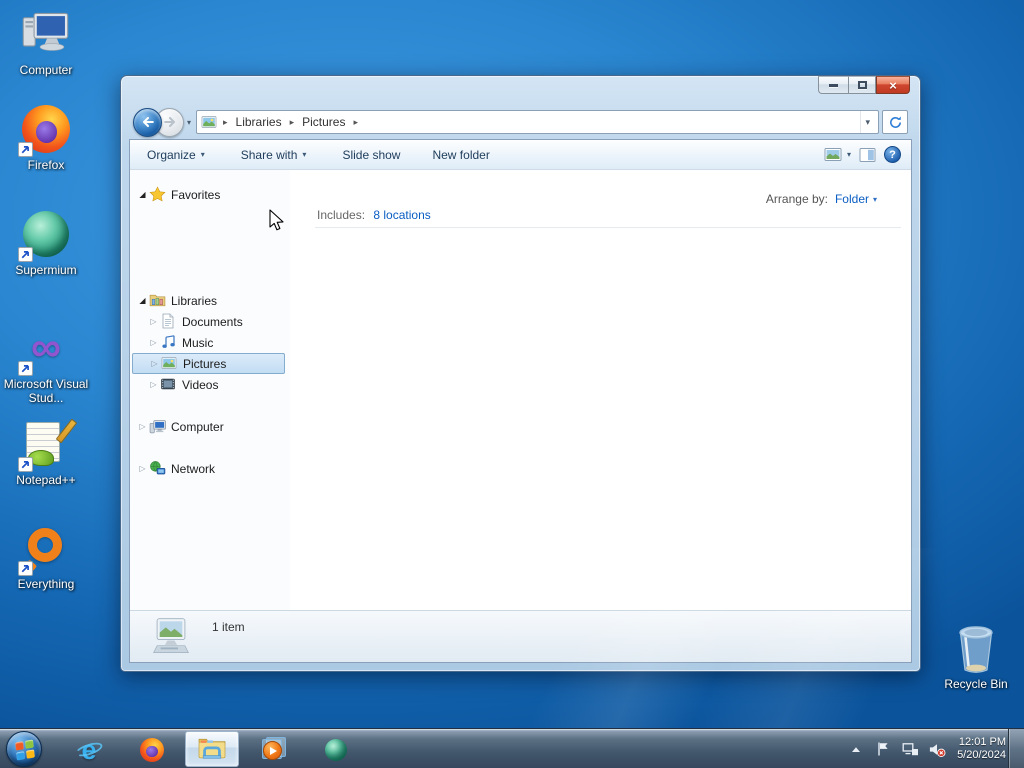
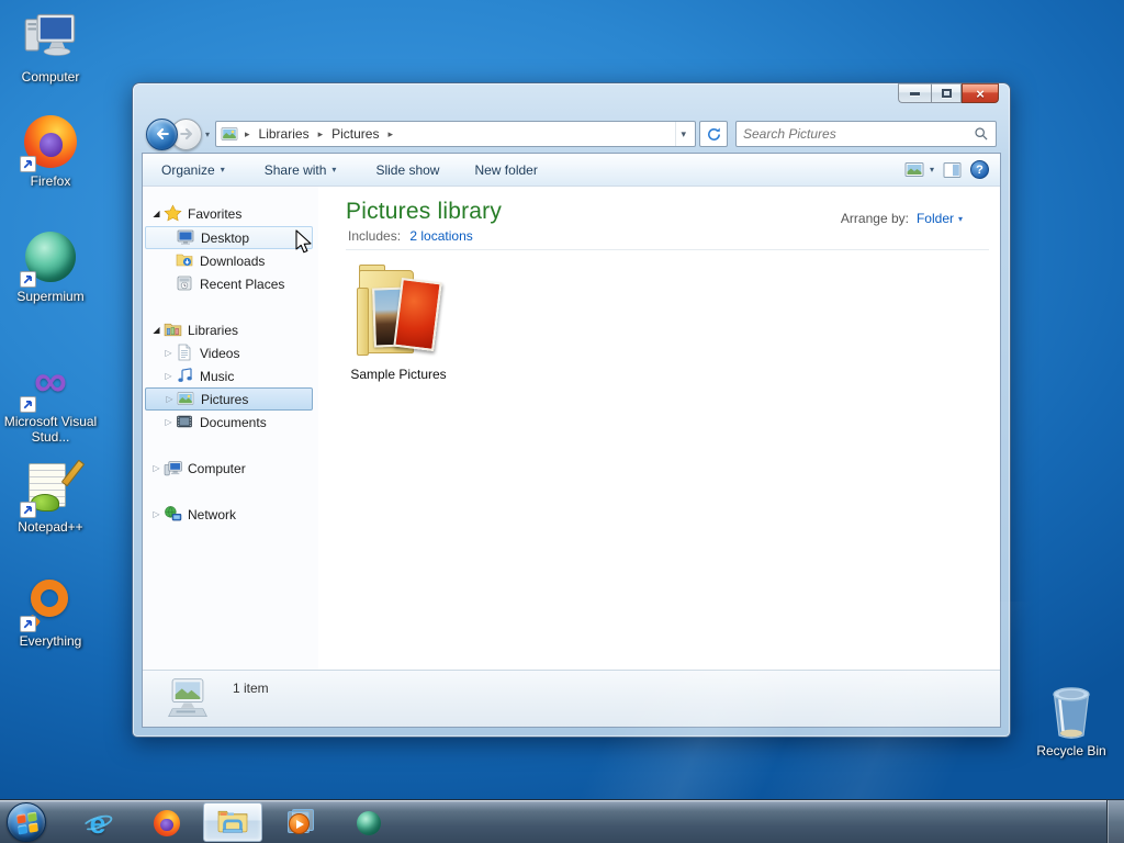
  Computer
  Firefox
  Supermium
  ∞
  Microsoft Visual Stud...
  Notepad++
  ×
  ▾
  ▸
  Libraries
  ▸
  Pictures
  ▸
  ▾
+ Search Pictures
  Organize
  ▾
  Share with
  ▾
  Slide show
  New folder
  ▾
  ?
  ◢
  Favorites
+ Desktop
+ Downloads
+ Recent Places
  ◢
  Libraries
  ▷
- Documents
+ Videos
  ▷
  Music
  ▷
  Pictures
  ▷
- Videos
+ Documents
  ▷
  Computer
  ▷
  Network
+ Pictures library
- Includes: 8 locations
+ Includes: 2 locations
  Arrange by:
  Folder
  ▾
+ Sample Pictures
  e
- 12:01 PM
- 5/20/2024
